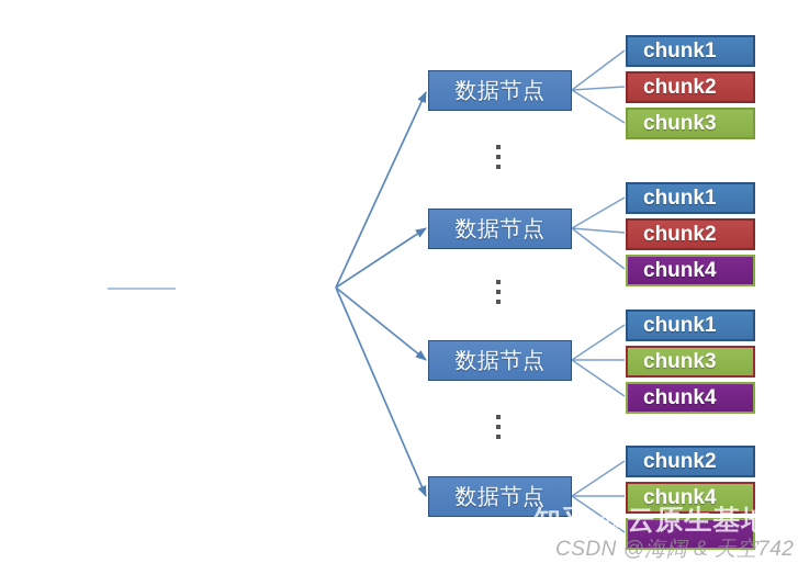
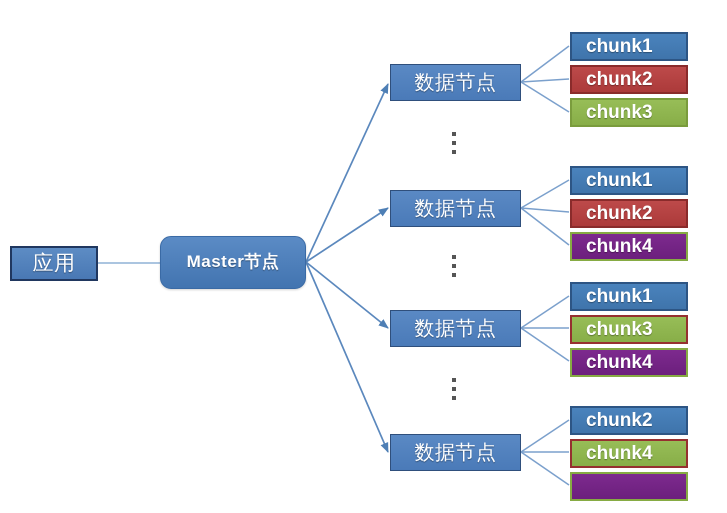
+ 应用
+ Master节点
  数据节点
  chunk1
  chunk2
  chunk3
  数据节点
  chunk1
  chunk2
  chunk4
  数据节点
  chunk1
  chunk3
  chunk4
  数据节点
  chunk2
  chunk4
- 知乎 @云原生基地
- CSDN @海阔 & 天空742
